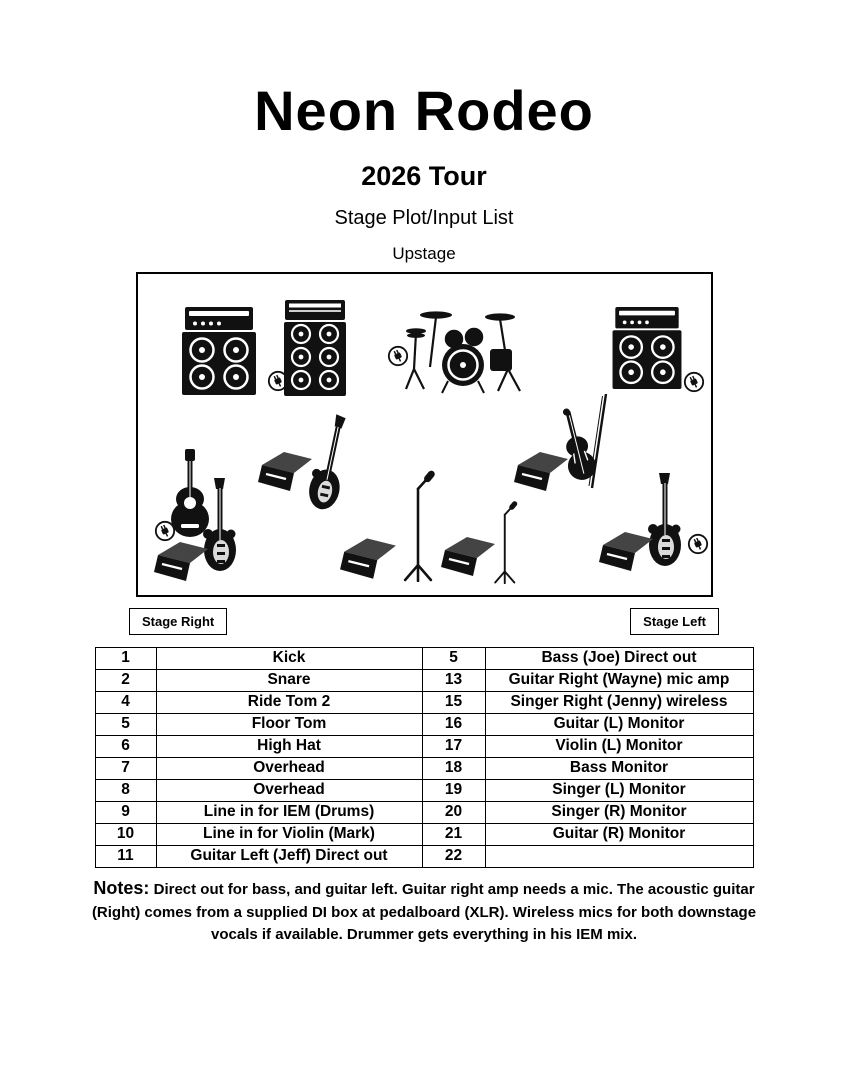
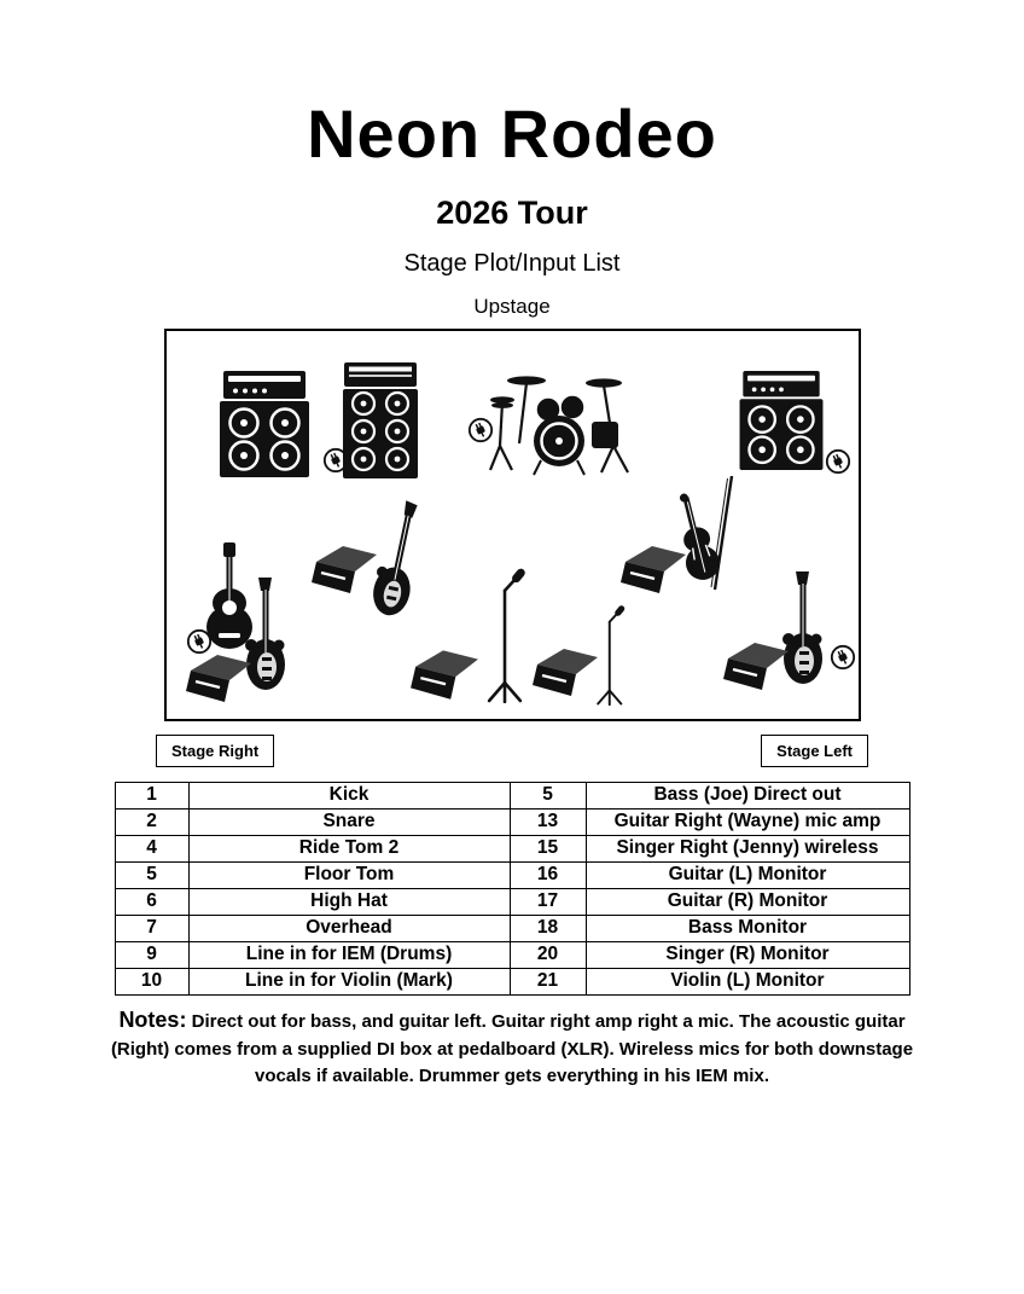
  Neon Rodeo
  2026 Tour
  Stage Plot/Input List
  Upstage
  Stage Right
  Stage Left
  1	Kick	5	Bass (Joe) Direct out
  2	Snare	13	Guitar Right (Wayne) mic amp
  4	Ride Tom 2	15	Singer Right (Jenny) wireless
  5	Floor Tom	16	Guitar (L) Monitor
- 6	High Hat	17	Violin (L) Monitor
+ 6	High Hat	17	Guitar (R) Monitor
  7	Overhead	18	Bass Monitor
- 8	Overhead	19	Singer (L) Monitor
  9	Line in for IEM (Drums)	20	Singer (R) Monitor
- 10	Line in for Violin (Mark)	21	Guitar (R) Monitor
+ 10	Line in for Violin (Mark)	21	Violin (L) Monitor
- 11	Guitar Left (Jeff) Direct out	22
- Notes: Direct out for bass, and guitar left. Guitar right amp needs a mic. The acoustic guitar (Right) comes from a supplied DI box at pedalboard (XLR). Wireless mics for both downstage vocals if available. Drummer gets everything in his IEM mix.
+ Notes: Direct out for bass, and guitar left. Guitar right amp right a mic. The acoustic guitar (Right) comes from a supplied DI box at pedalboard (XLR). Wireless mics for both downstage vocals if available. Drummer gets everything in his IEM mix.
